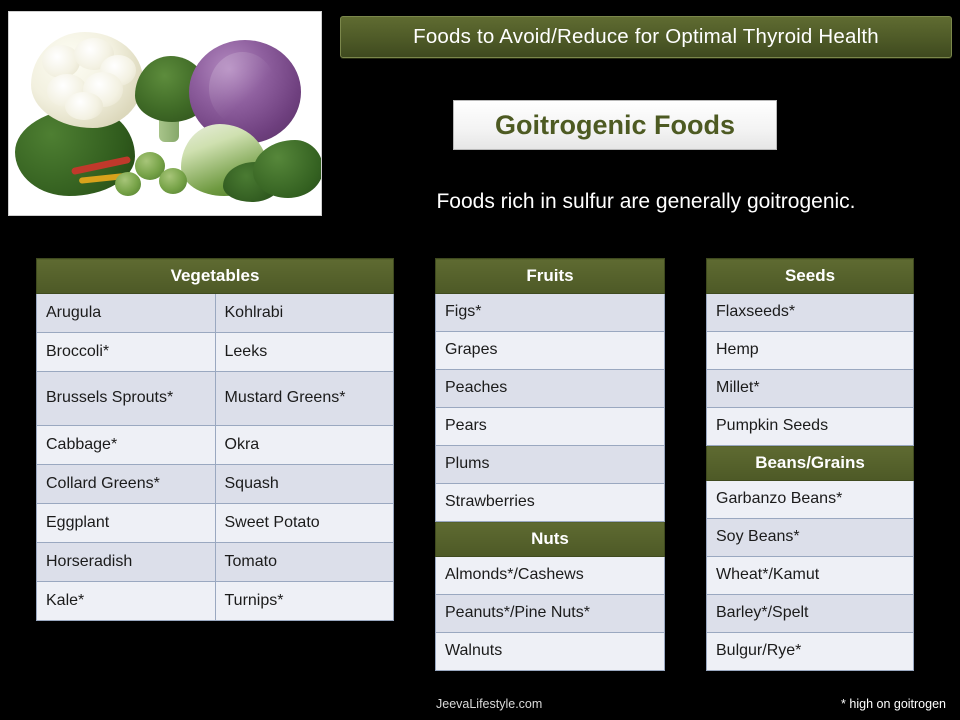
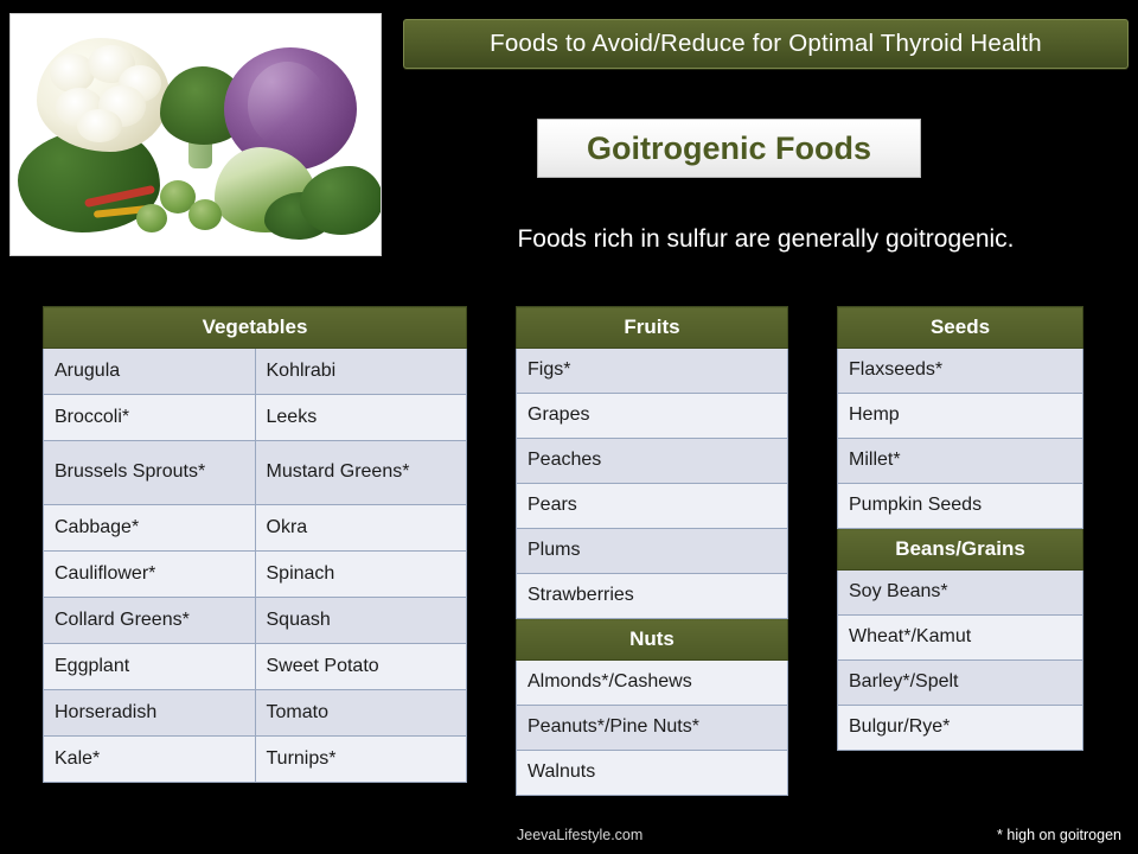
  Foods to Avoid/Reduce for Optimal Thyroid Health
  Goitrogenic Foods
  Foods rich in sulfur are generally goitrogenic.
  Vegetables
  Arugula	Kohlrabi
  Broccoli*	Leeks
  Brussels Sprouts*	Mustard Greens*
  Cabbage*	Okra
+ Cauliflower*	Spinach
  Collard Greens*	Squash
  Eggplant	Sweet Potato
  Horseradish	Tomato
  Kale*	Turnips*
  Fruits
  Figs*
  Grapes
  Peaches
  Pears
  Plums
  Strawberries
  Nuts
  Almonds*/Cashews
  Peanuts*/Pine Nuts*
  Walnuts
  Seeds
  Flaxseeds*
  Hemp
  Millet*
  Pumpkin Seeds
  Beans/Grains
- Garbanzo Beans*
  Soy Beans*
  Wheat*/Kamut
  Barley*/Spelt
  Bulgur/Rye*
  JeevaLifestyle.com
  * high on goitrogen
